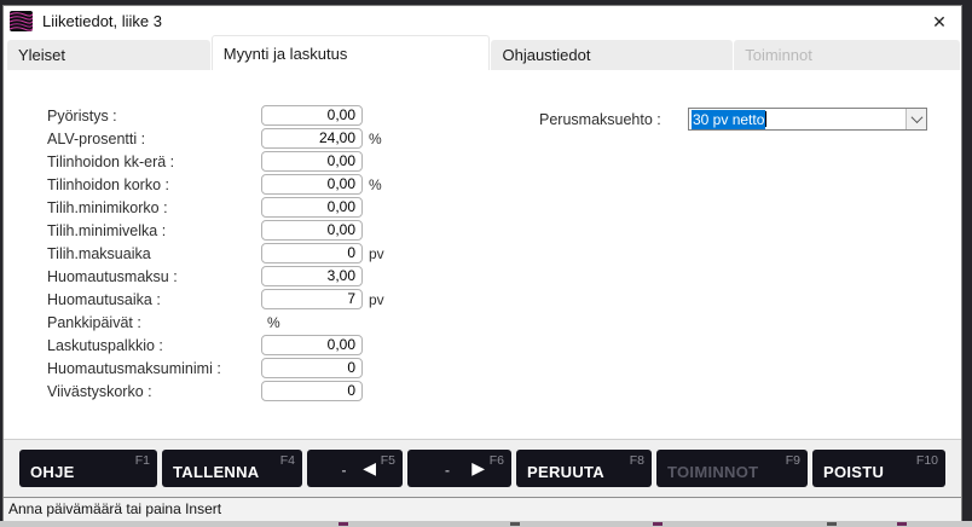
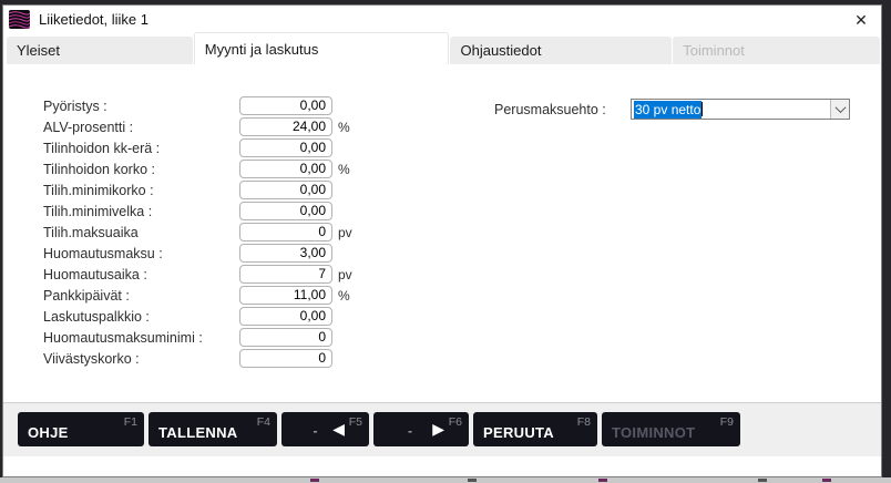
- Liiketiedot, liike 3
+ Liiketiedot, liike 1
  ✕
  Yleiset
  Myynti ja laskutus
  Ohjaustiedot
  Toiminnot
  Pyöristys :
  0,00
  ALV-prosentti :
  24,00
  %
  Tilinhoidon kk-erä :
  0,00
  Tilinhoidon korko :
  0,00
  %
  Tilih.minimikorko :
  0,00
  Tilih.minimivelka :
  0,00
  Tilih.maksuaika
  0
  pv
  Huomautusmaksu :
  3,00
  Huomautusaika :
  7
  pv
  Pankkipäivät :
+ 11,00
  %
  Laskutuspalkkio :
  0,00
  Huomautusmaksuminimi :
  0
  Viivästyskorko :
  0
  Perusmaksuehto :
  30 pv netto
  F1
  OHJE
  F4
  TALLENNA
  F5
  -
  ◀
  F6
  -
  ▶
  F8
  PERUUTA
  F9
  TOIMINNOT
- F10
- POISTU
- Anna päivämäärä tai paina Insert
